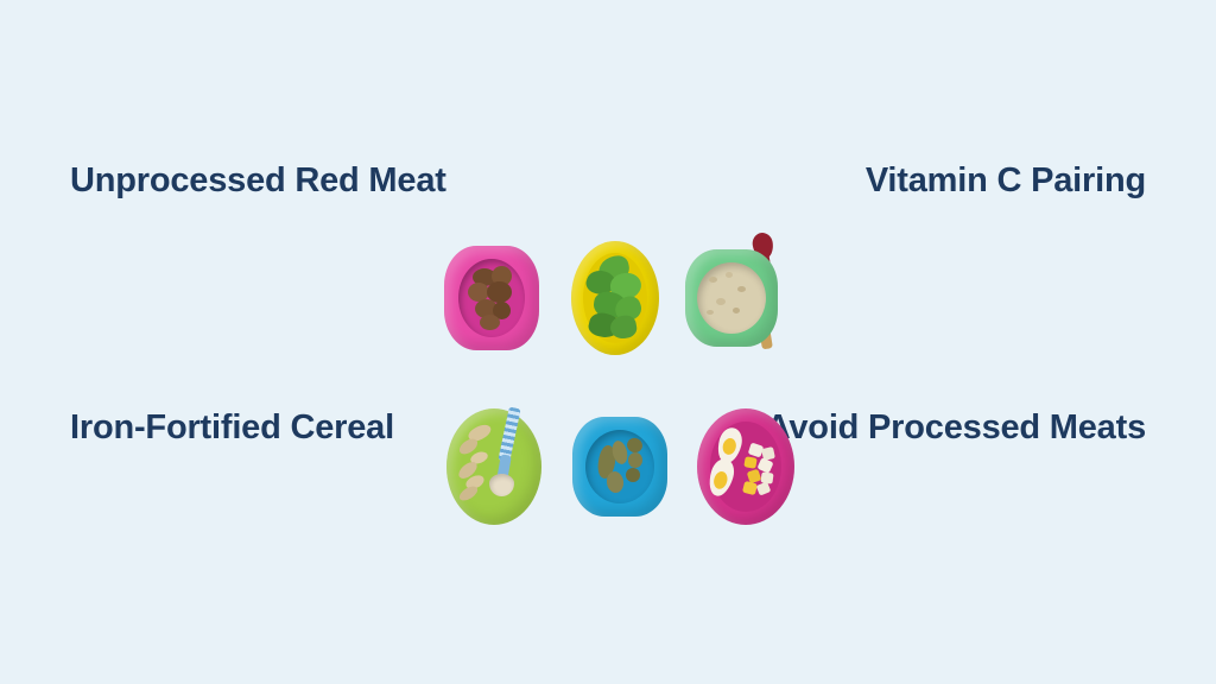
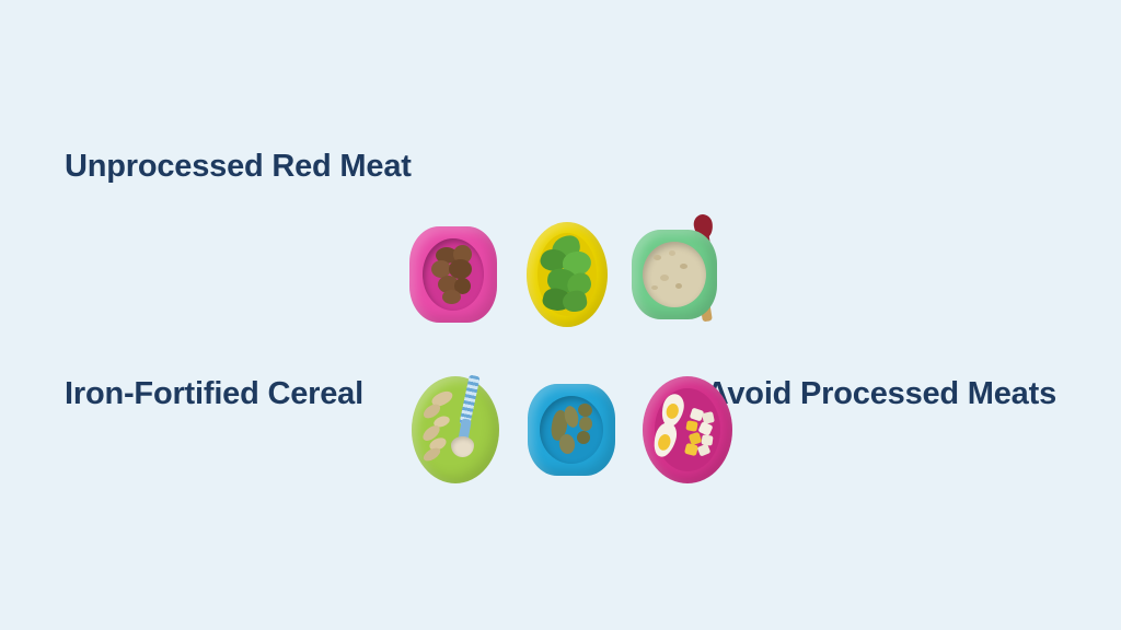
  Unprocessed Red Meat
- Vitamin C Pairing
  Iron-Fortified Cereal
  void Processed Meats
